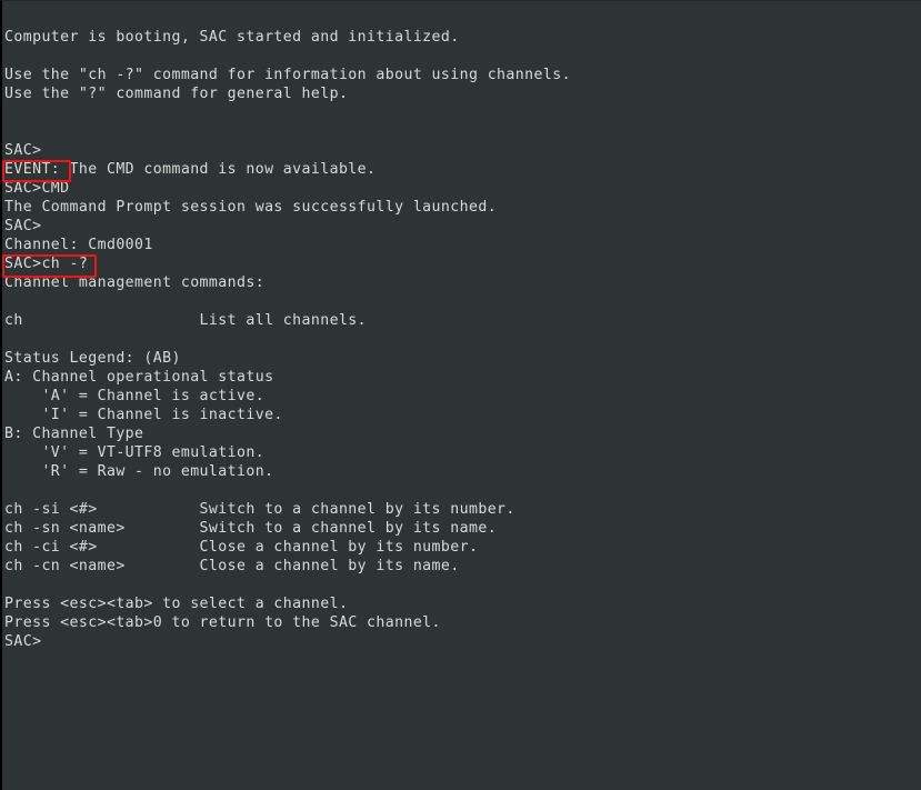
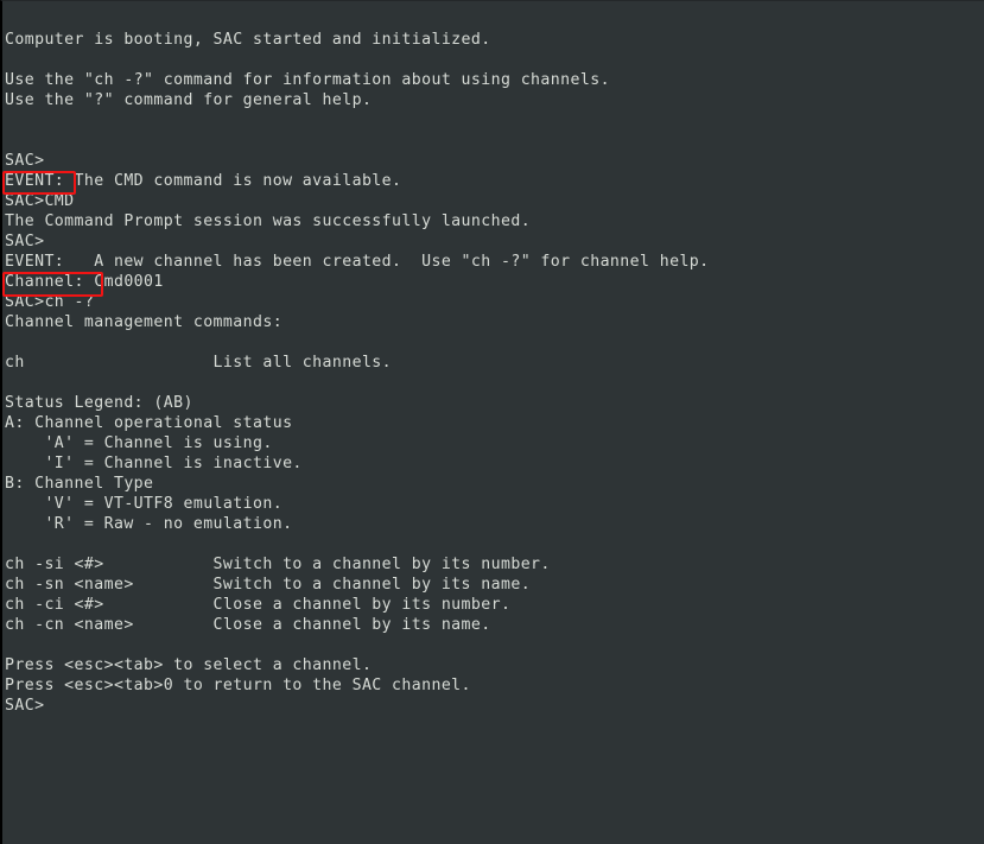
  Computer is booting, SAC started and initialized.
  Use the "ch -?" command for information about using channels.
  Use the "?" command for general help.
  SAC>
  EVENT: The CMD command is now available.
  SAC>CMD
  The Command Prompt session was successfully launched.
  SAC>
+ EVENT: A new channel has been created. Use "ch -?" for channel help.
  Channel: Cmd0001
  SAC>ch -?
  Channel management commands:
  ch List all channels.
  Status Legend: (AB)
  A: Channel operational status
- 'A' = Channel is active.
+ 'A' = Channel is using.
  'I' = Channel is inactive.
  B: Channel Type
  'V' = VT-UTF8 emulation.
  'R' = Raw - no emulation.
  ch -si <#> Switch to a channel by its number.
  ch -sn <name> Switch to a channel by its name.
  ch -ci <#> Close a channel by its number.
  ch -cn <name> Close a channel by its name.
  Press <esc><tab> to select a channel.
  Press <esc><tab>0 to return to the SAC channel.
  SAC>
